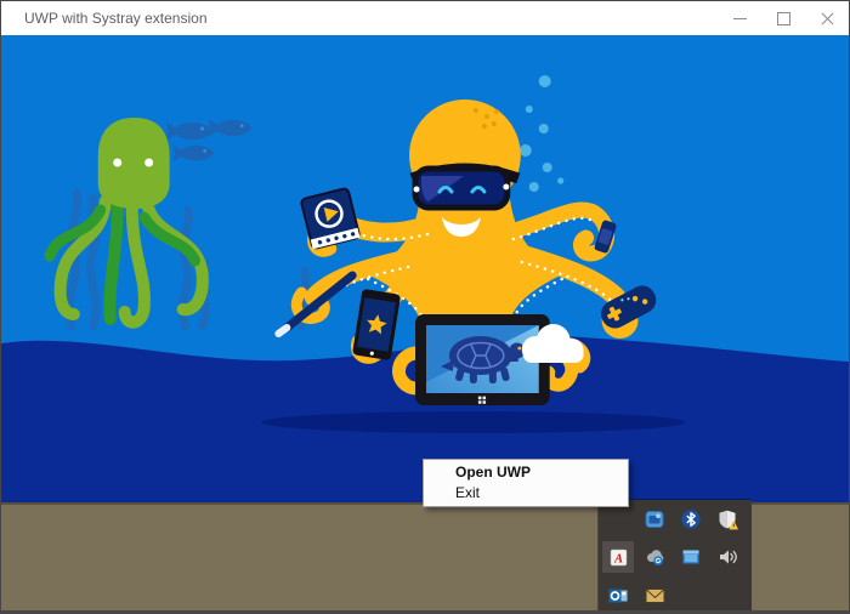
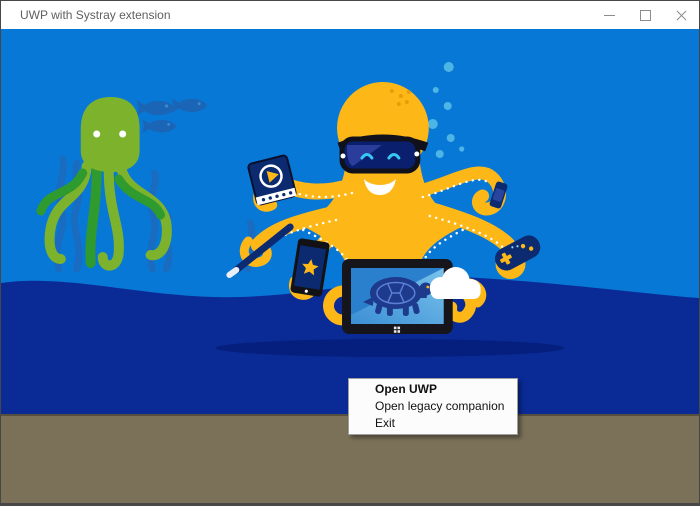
  UWP with Systray extension
- A
  Open UWP
+ Open legacy companion
  Exit
